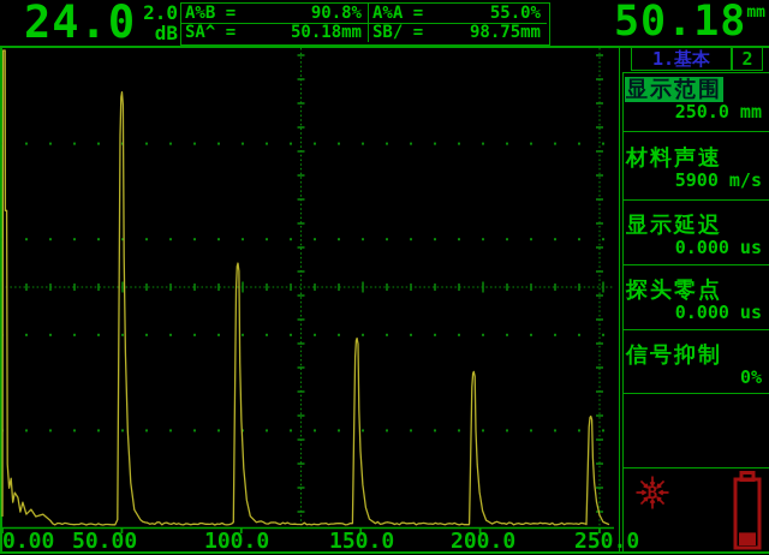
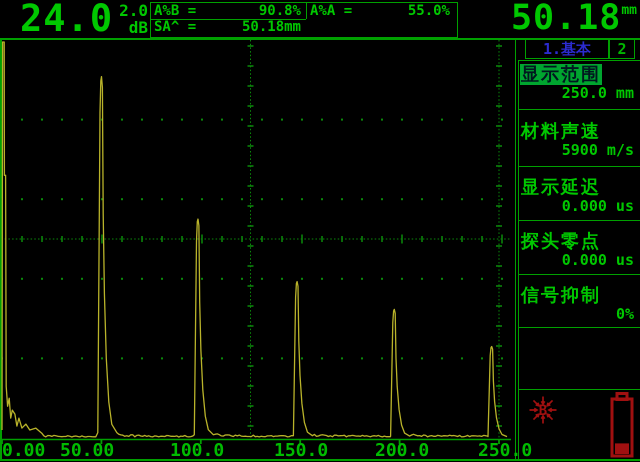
  24.0
  2.0
  dB
  A%B =
  90.8%
  A%A =
  55.0%
  SA^ =
  50.18mm
- SB/ =
- 98.75mm
  50.18
  mm
  0.00
  50.00
  100.0
  150.0
  200.0
  250.0
  1.基本
  2
  显示范围
  250.0 mm
  材料声速
  5900 m/s
  显示延迟
  0.000 us
  探头零点
  0.000 us
  信号抑制
  0%
  B
